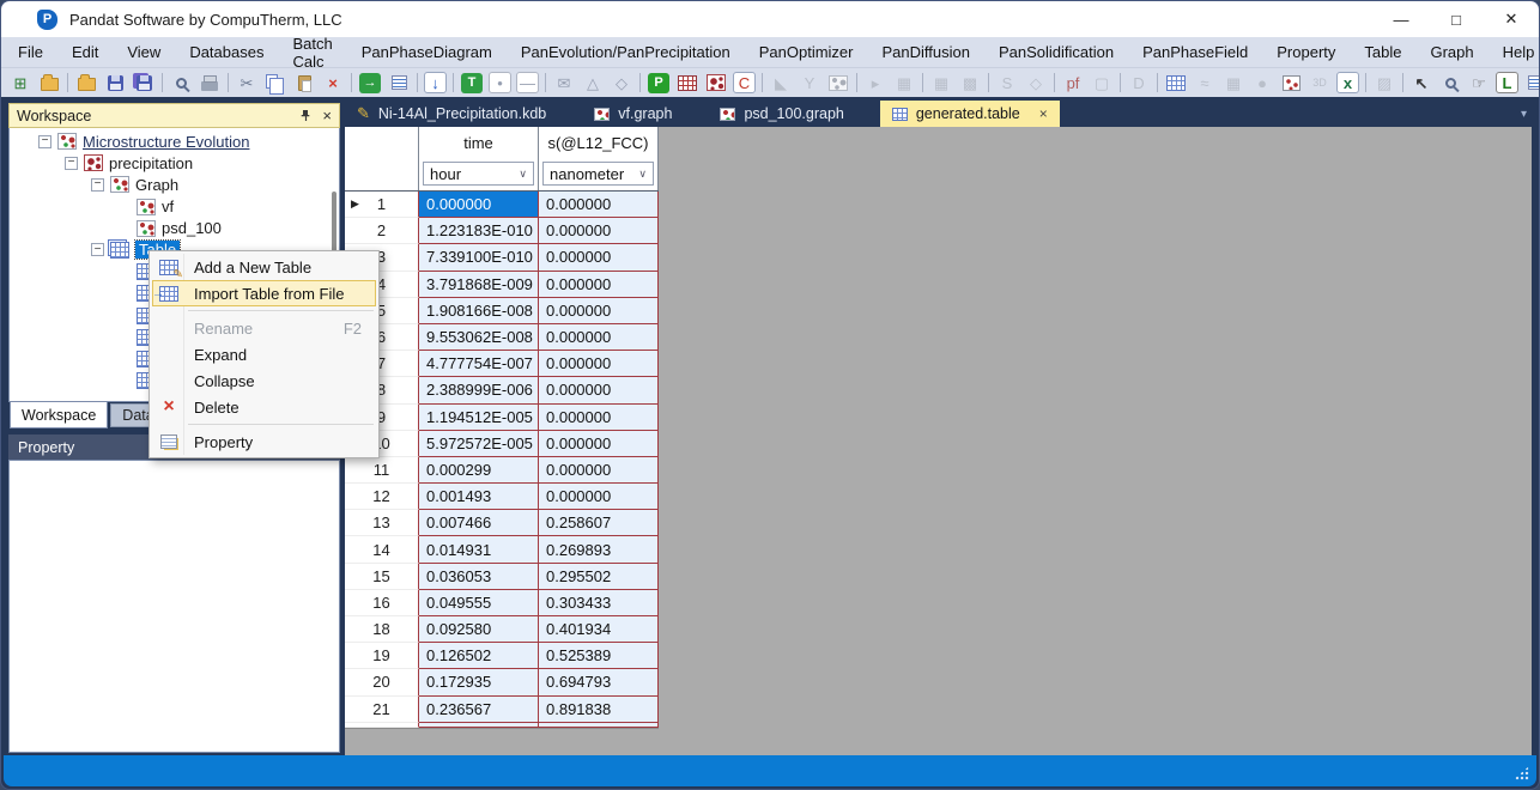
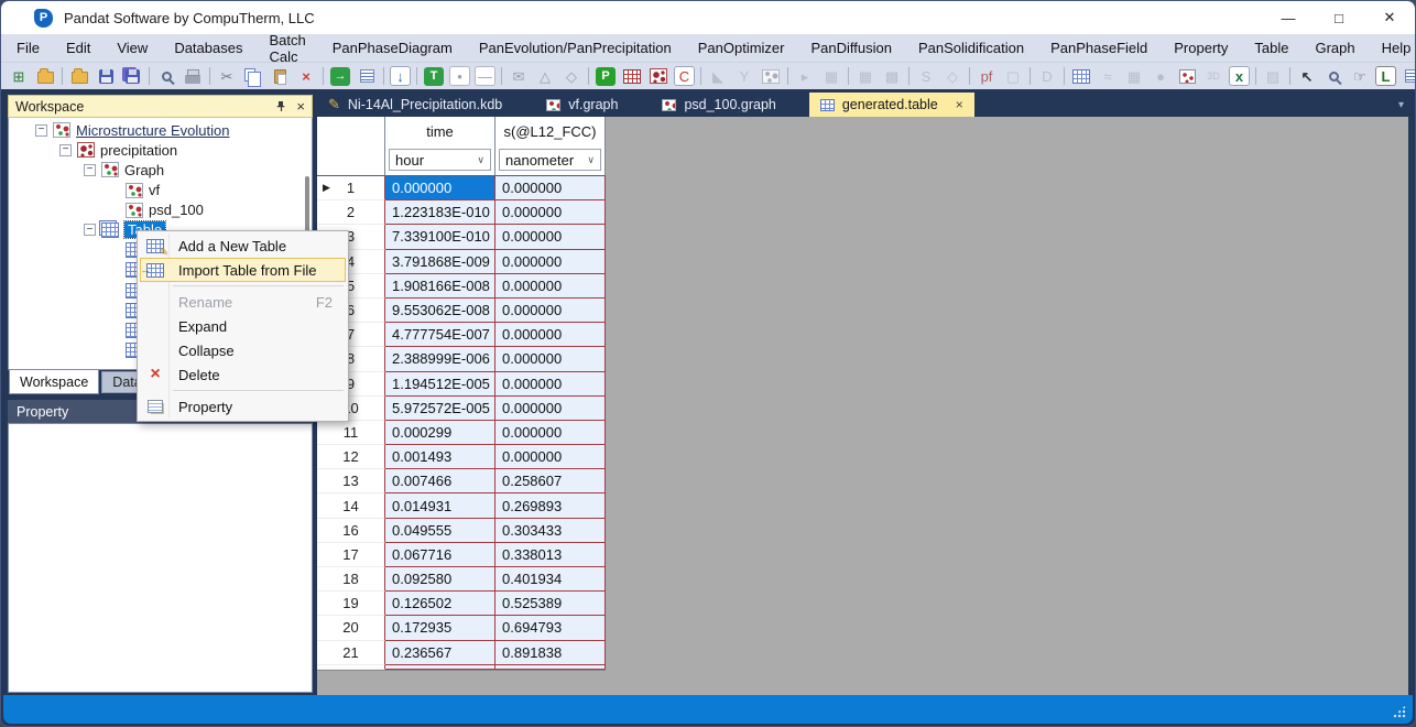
  P
  Pandat Software by CompuTherm, LLC
  —
  □
  ✕
  File
  Edit
  View
  Databases
  Batch Calc
  PanPhaseDiagram
  PanEvolution/PanPrecipitation
  PanOptimizer
  PanDiffusion
  PanSolidification
  PanPhaseField
  Property
  Table
  Graph
  Help
  ⊞
  ✂
  ×
  →
  ↓
  T
  •
  —
  ✉
  △
  ◇
  P
  C
  ◣
  Y
  ▸
  ▦
  ▦
  ▩
  S
  ◇
  pf
  ▢
  D
  ≈
  ▦
  ●
  3D
  x
  ▨
  ↖
  ☞
  L
  Workspace
  ×
  −
  Microstructure Evolution
  −
  precipitation
  −
  Graph
  vf
  psd_100
  −
  Workspace
  Property
  Ni-14Al_Precipitation.kdb
  vf.graph
  psd_100.graph
  generated.table
  ×
  ▾
  time
  s(@L12_FCC)
  hour
  ∨
  nanometer
  ∨
  ▶
  1
  0.000000
  0.000000
  2
  1.223183E-010
  0.000000
  3
  7.339100E-010
  0.000000
  4
  3.791868E-009
  0.000000
  5
  1.908166E-008
  0.000000
  6
  9.553062E-008
  0.000000
  7
  4.777754E-007
  0.000000
  8
  2.388999E-006
  0.000000
  9
  1.194512E-005
  0.000000
  5.972572E-005
  0.000000
  11
  0.000299
  0.000000
  12
  0.001493
  0.000000
  13
  0.007466
  0.258607
  14
  0.014931
  0.269893
- 15
- 0.036053
- 0.295502
  16
  0.049555
  0.303433
+ 17
+ 0.067716
+ 0.338013
  18
  0.092580
  0.401934
  19
  0.126502
  0.525389
  20
  0.172935
  0.694793
  21
  0.236567
  0.891838
  Add a New Table
  Import Table from File
  Rename
  F2
  Expand
  Collapse
  ×
  Delete
  Property
